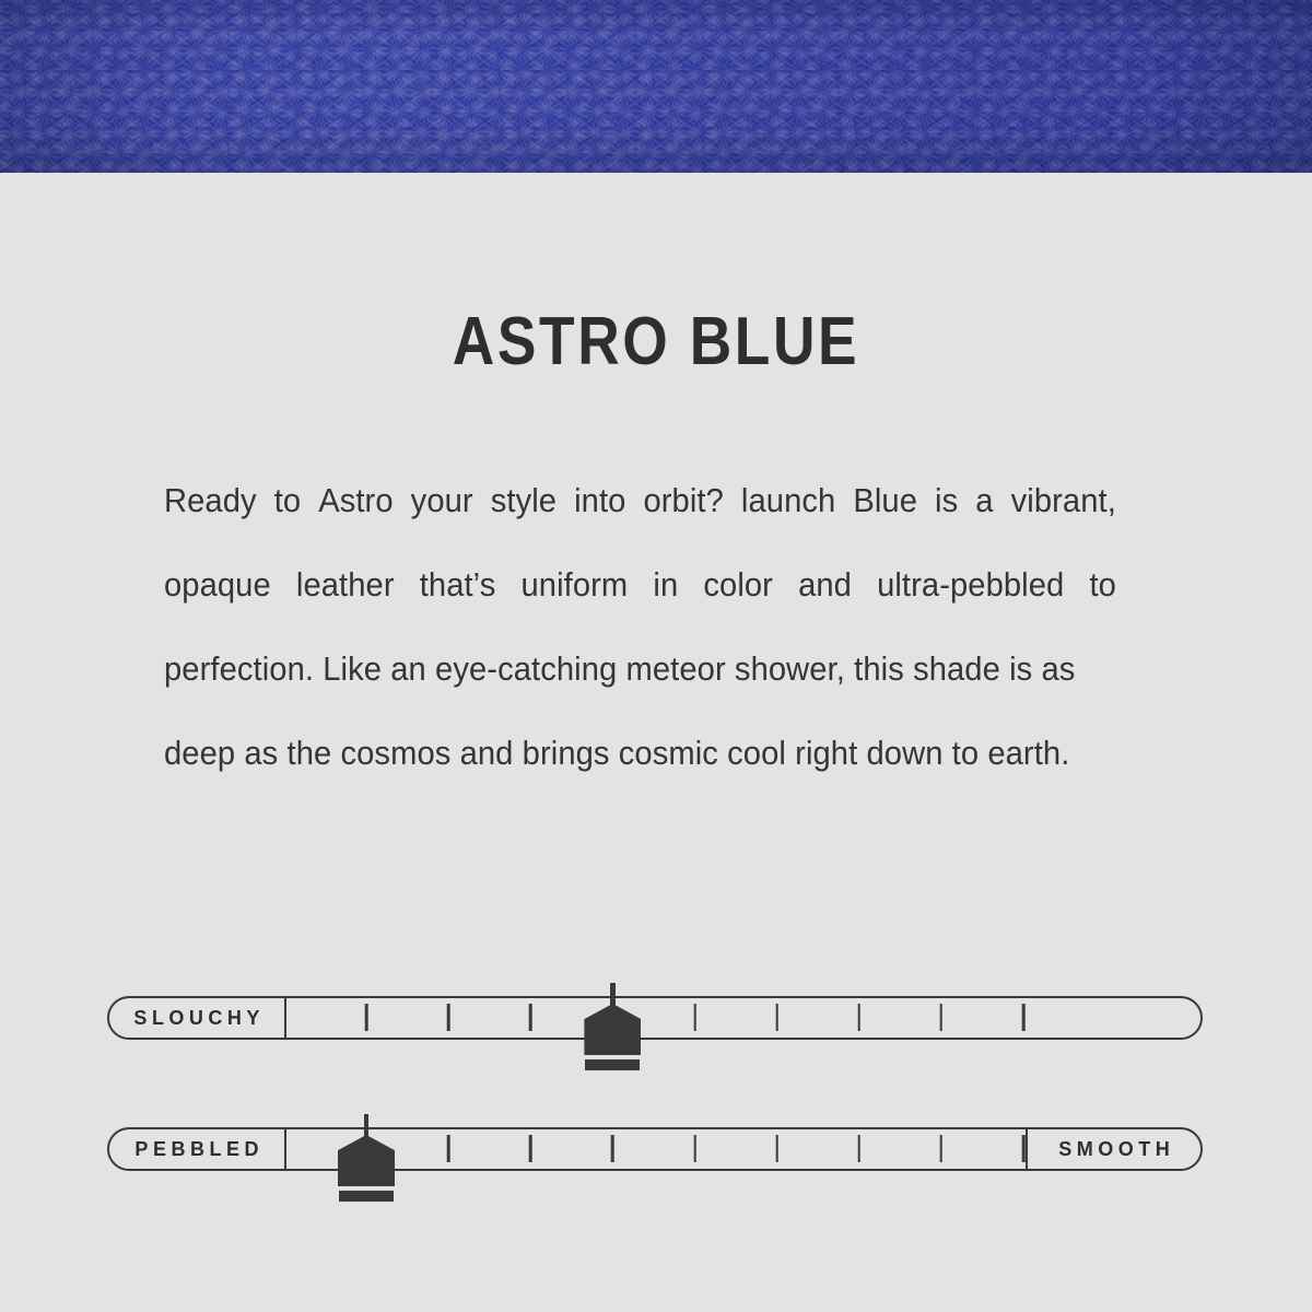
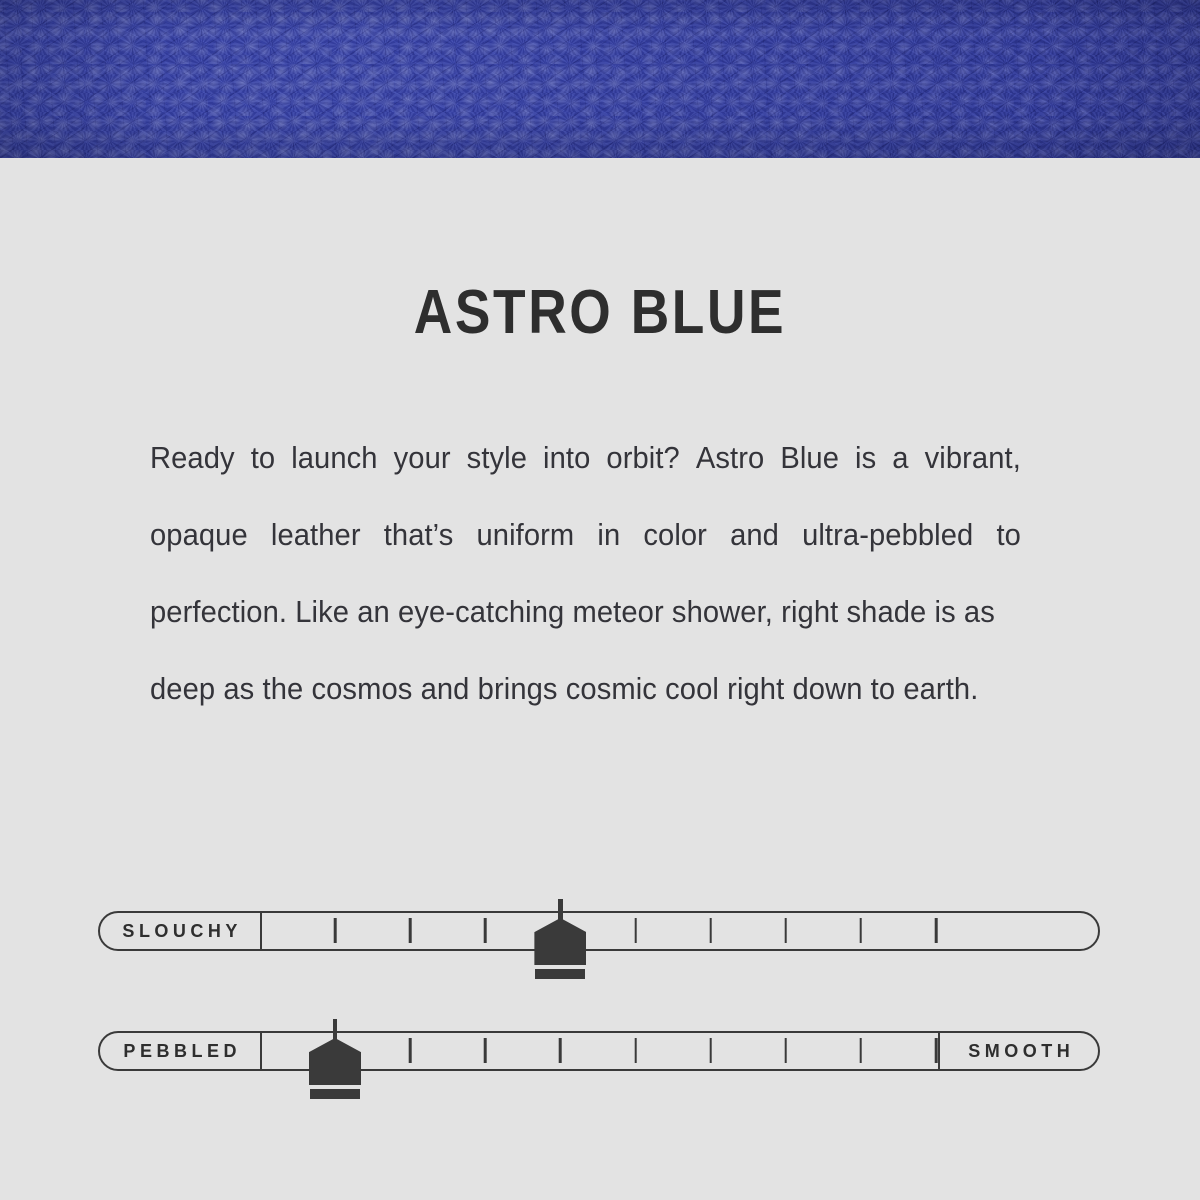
  ASTRO BLUE
  Ready
  to
- Astro
+ launch
  your
  style
  into
  orbit?
- launch
+ Astro
  Blue
  is
  a
  vibrant,
  opaque
  leather
  that’s
  uniform
  in
  color
  and
  ultra-pebbled
  to
- perfection. Like an eye-catching meteor shower, this shade is as
+ perfection. Like an eye-catching meteor shower, right shade is as
  deep as the cosmos and brings cosmic cool right down to earth.
  SLOUCHY
  PEBBLED
  SMOOTH
